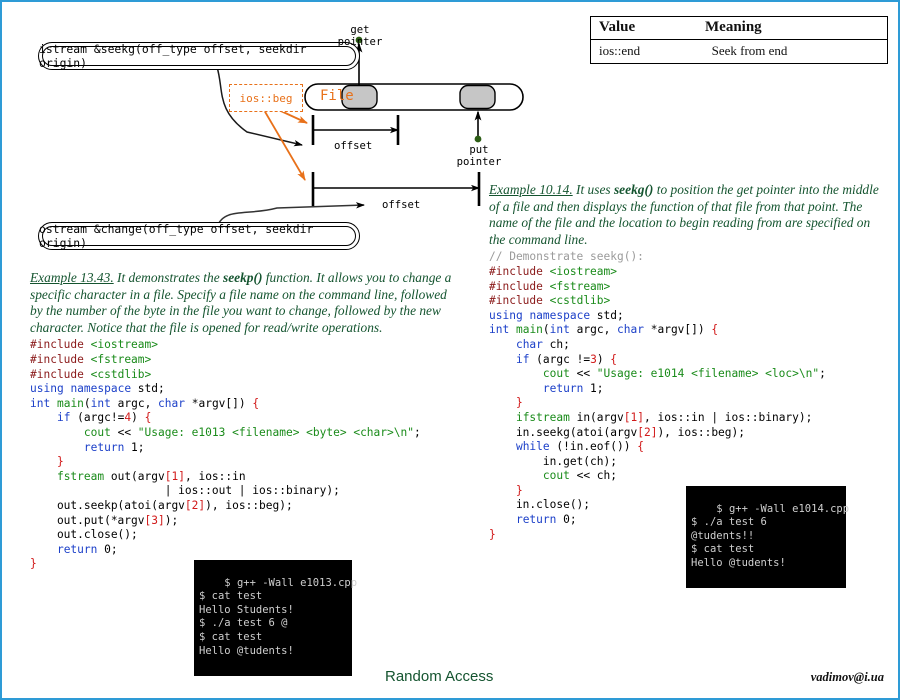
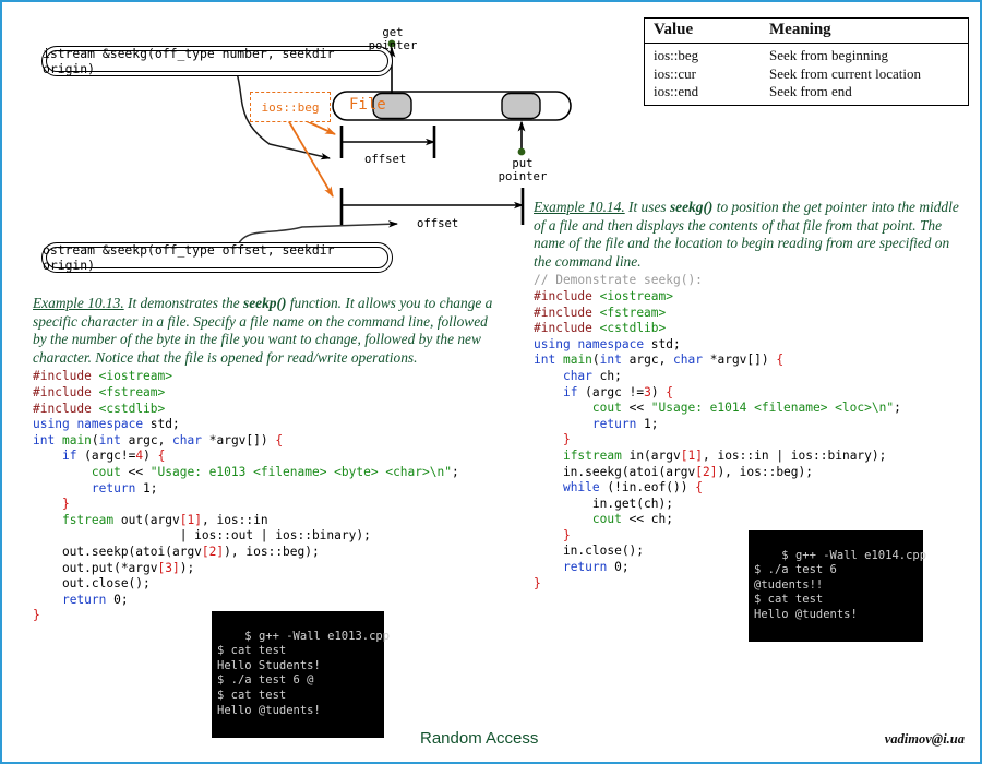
- istream &seekg(off_type offset, seekdir origin)
+ istream &seekg(off_type number, seekdir origin)
- ostream &change(off_type offset, seekdir origin)
+ ostream &seekp(off_type offset, seekdir origin)
  ios::beg
  File
  get
  pointer
  put
  pointer
  offset
  offset
  Value	Meaning
+ ios::beg	Seek from beginning
+ ios::cur	Seek from current location
  ios::end	Seek from end
- Example 10.14. It uses seekg() to position the get pointer into the middle of a file and then displays the function of that file from that point. The name of the file and the location to begin reading from are specified on the command line.
+ Example 10.14. It uses seekg() to position the get pointer into the middle of a file and then displays the contents of that file from that point. The name of the file and the location to begin reading from are specified on the command line.
  // Demonstrate seekg(): #include <iostream> #include <fstream> #include <cstdlib> using namespace std;
  int main(int argc, char *argv[]) { char ch;
  if (argc !=3) { cout << "Usage: e1014 <filename> <loc>\n";
  return 1;
  } ifstream in(argv[1], ios::in | ios::binary);
  in.seekg(atoi(argv[2]), ios::beg);
  while (!in.eof()) {
  in.get(ch);
  cout << ch;
  }
  in.close();
  return 0;
  }
  $ g++ -Wall e1014.cpp
  $ ./a test 6
  @tudents!!
  $ cat test
  Hello @tudents!
- Example 13.43. It demonstrates the seekp() function. It allows you to change a specific character in a file. Specify a file name on the command line, followed by the number of the byte in the file you want to change, followed by the new character. Notice that the file is opened for read/write operations.
+ Example 10.13. It demonstrates the seekp() function. It allows you to change a specific character in a file. Specify a file name on the command line, followed by the number of the byte in the file you want to change, followed by the new character. Notice that the file is opened for read/write operations.
  #include <iostream> #include <fstream> #include <cstdlib> using namespace std;
  int main(int argc, char *argv[]) { if (argc!=4) { cout << "Usage: e1013 <filename> <byte> <char>\n";
  return 1;
  } fstream out(argv[1], ios::in
  | ios::out | ios::binary);
  out.seekp(atoi(argv[2]), ios::beg);
  out.put(*argv[3]);
  out.close();
  return 0;
  }
  $ g++ -Wall e1013.cpp
  $ cat test
  Hello Students!
  $ ./a test 6 @
  $ cat test
  Hello @tudents!
  Random Access
  vadimov@i.ua
